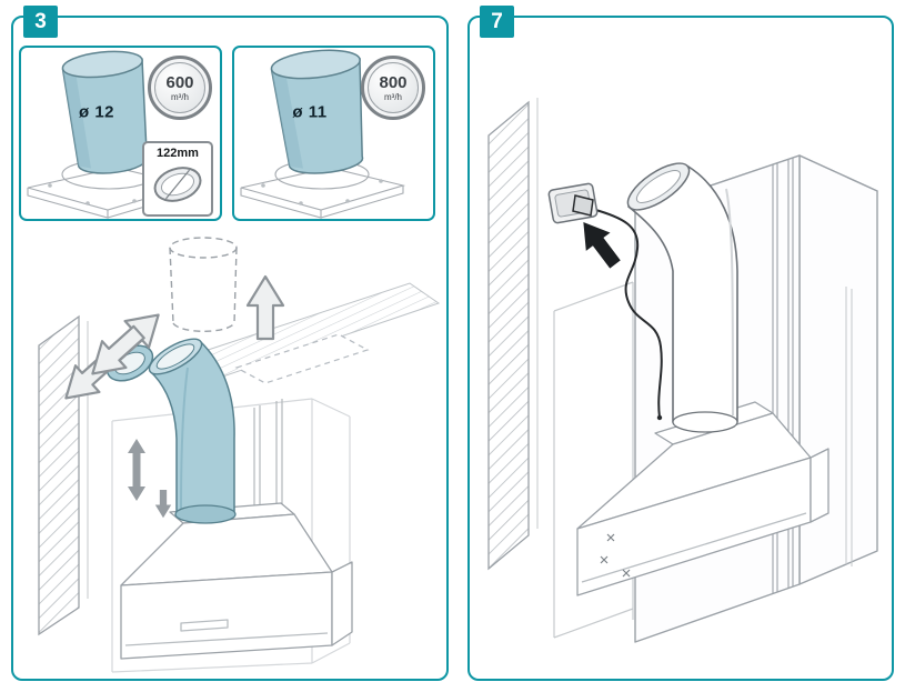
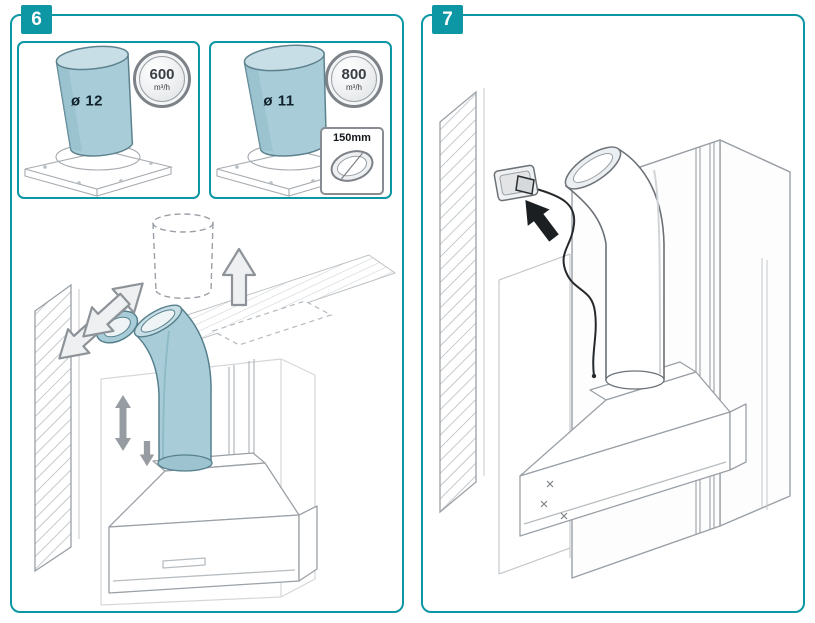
  ø 12
  600
  m³/h
- 122mm
  ø 11
  800
  m³/h
+ 150mm
- 3
+ 6
  7
